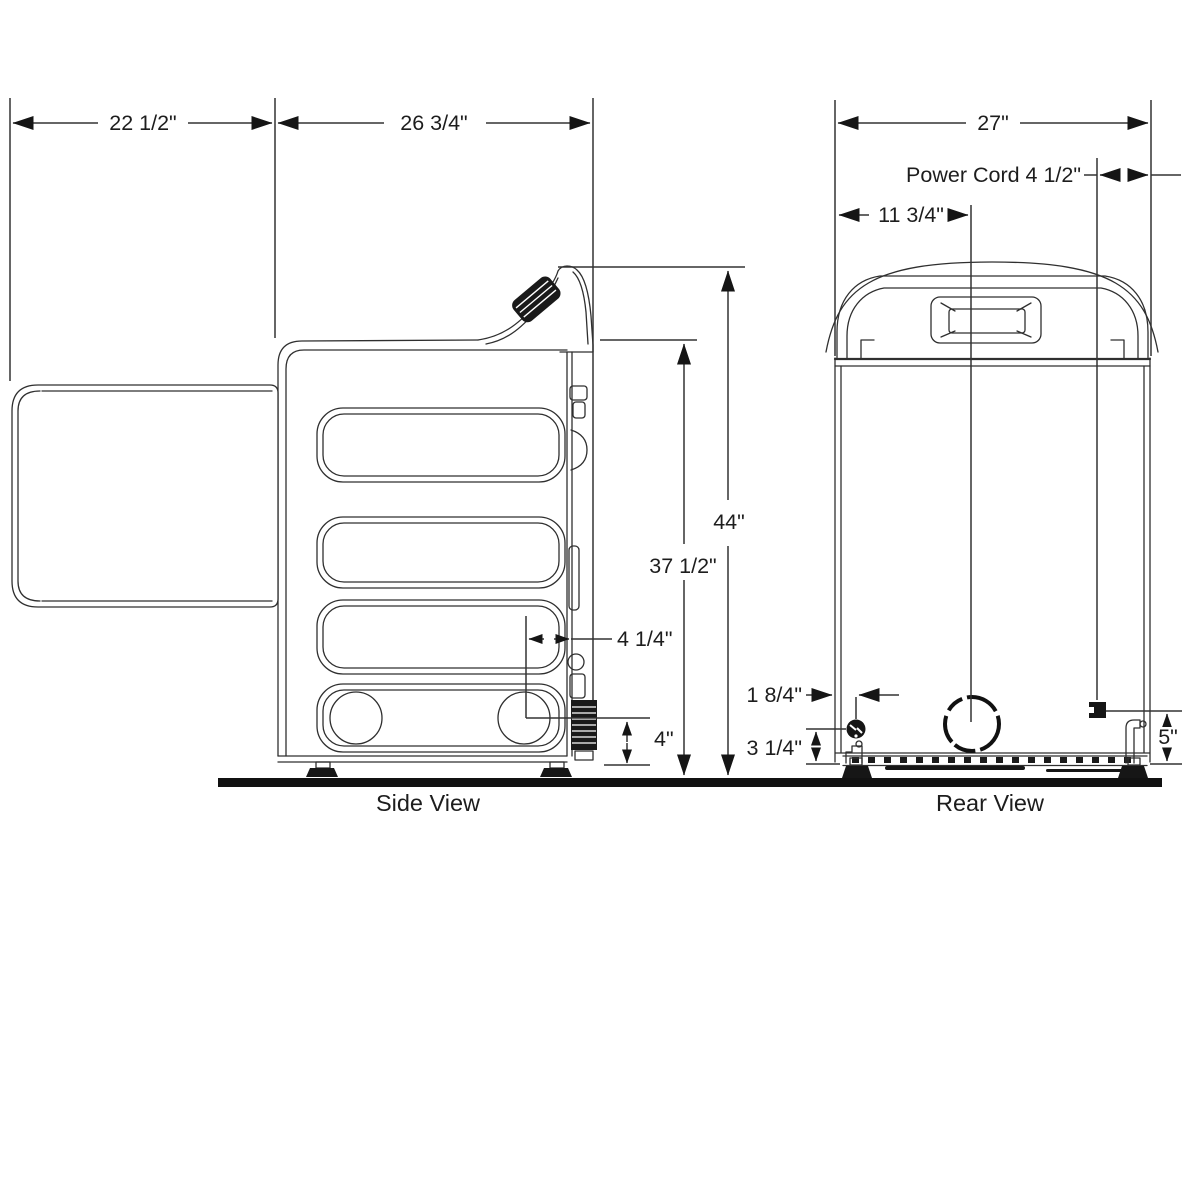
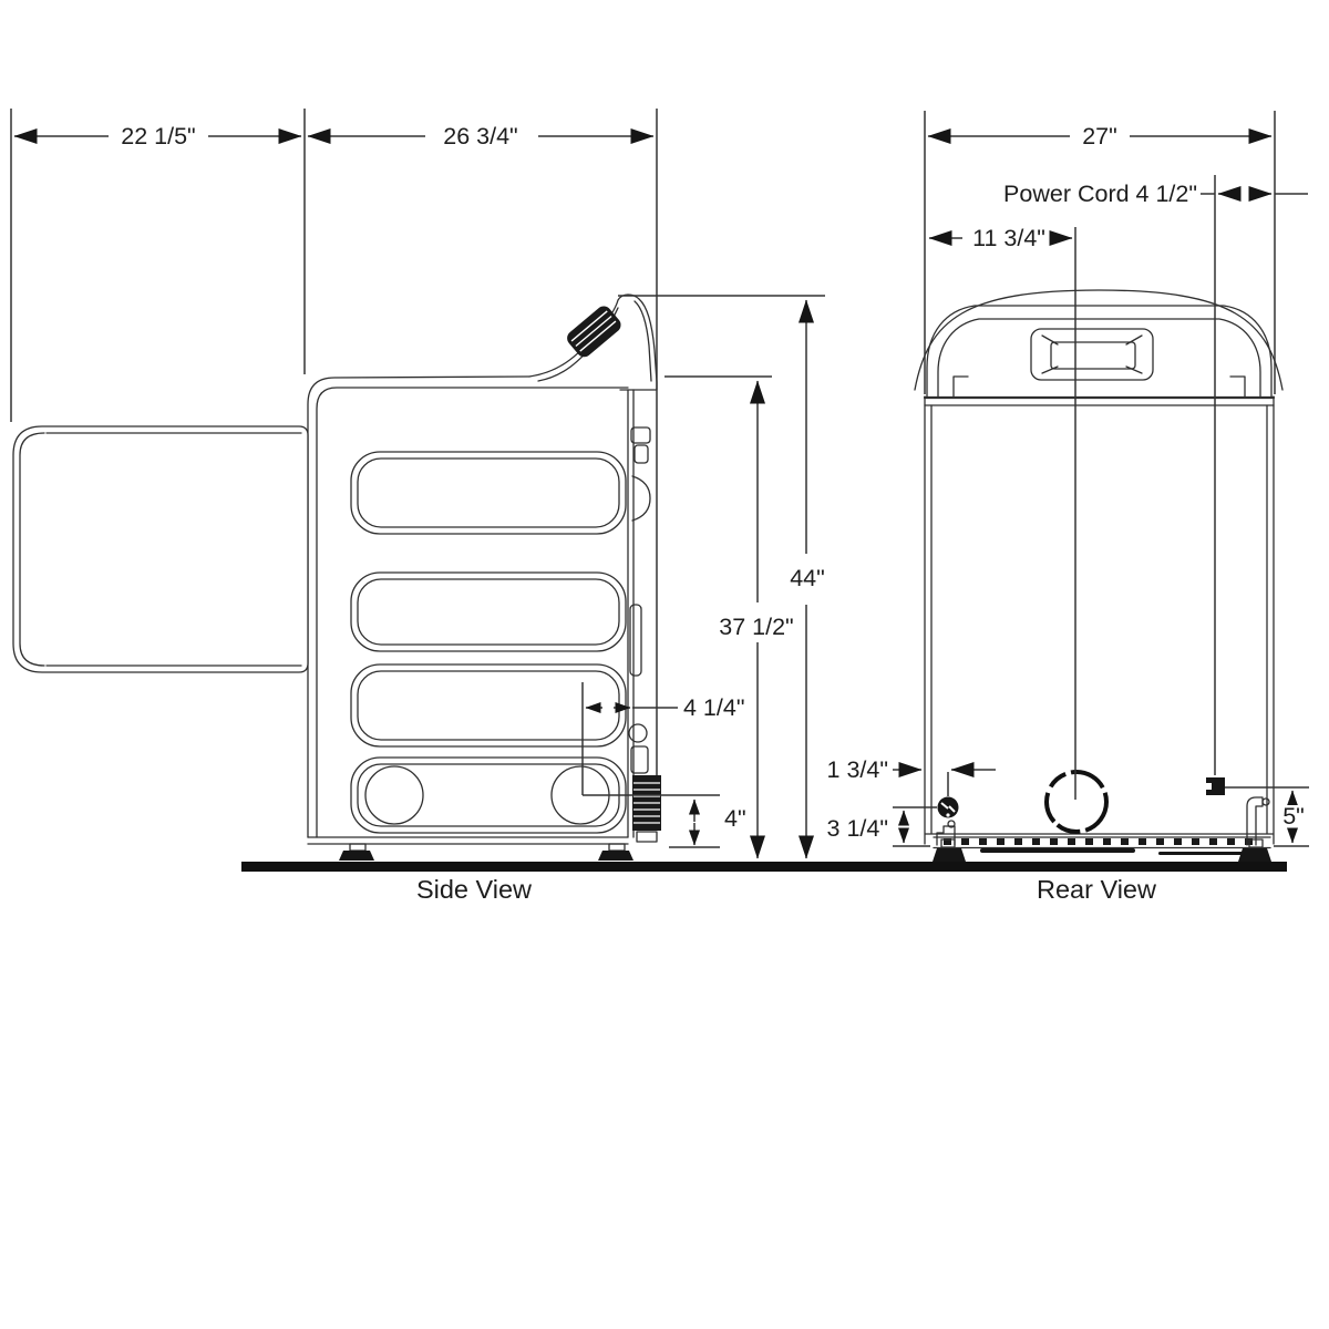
- 22 1/2"
+ 22 1/5"
  26 3/4"
  27"
  Power Cord 4 1/2"
  11 3/4"
  44"
  37 1/2"
  4 1/4"
  4"
- 1 8/4"
+ 1 3/4"
  3 1/4"
  5"
  Side View
  Rear View
